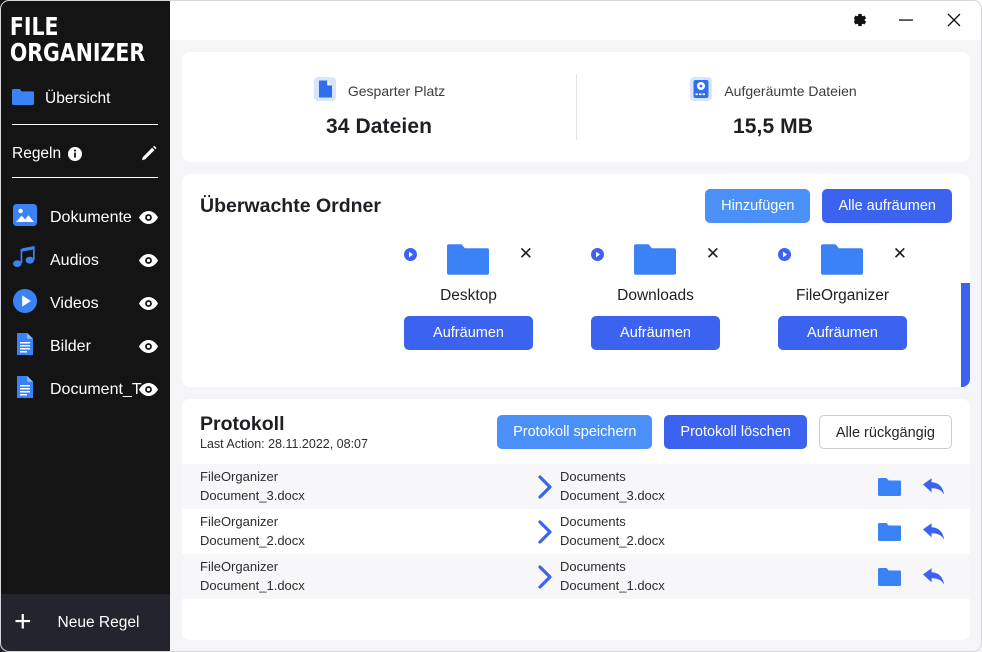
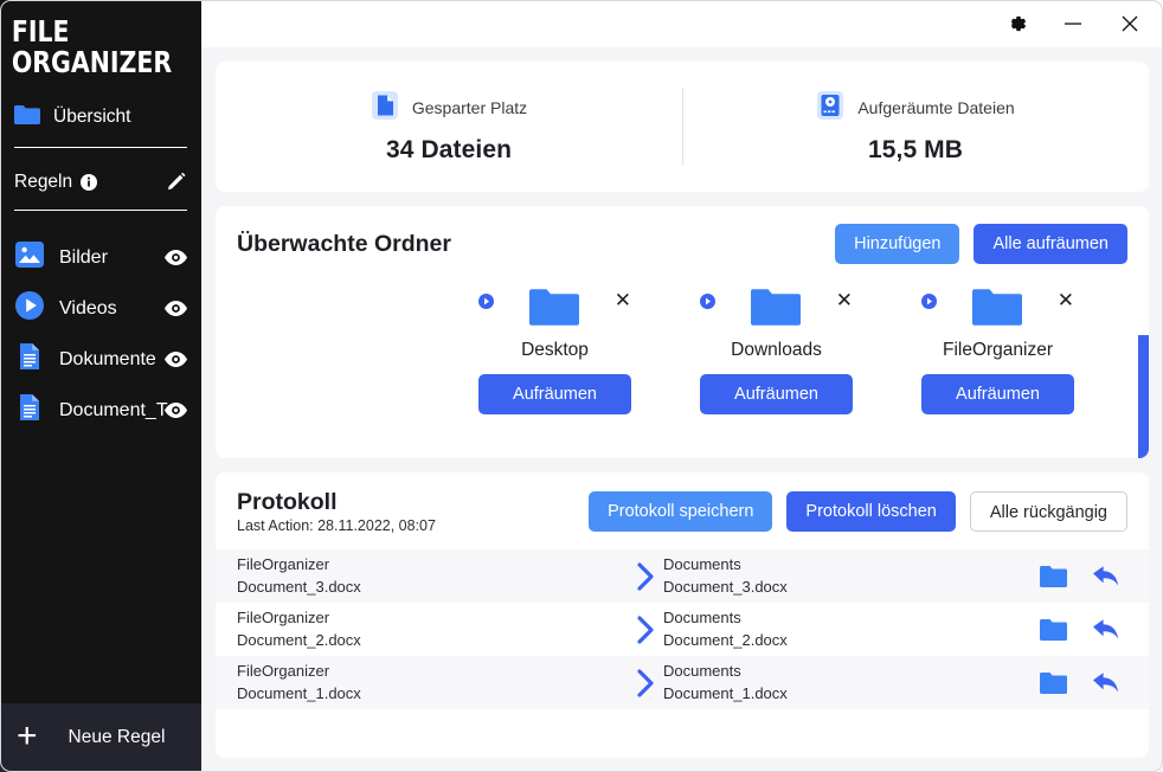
  FILE
  ORGANIZE
  Übersicht
  Regeln
- Dokumente
+ Bilder
- Audios
  Videos
- Bilder
+ Dokumente
  Document_T
  +
  Neue Regel
  Gesparter Platz
  34 Dateien
  Aufgeräumte Dateien
  15,5 MB
  Überwachte Ordner
  Hinzufügen
  Alle aufräumen
  ✕
  Desktop
  Aufräumen
  ✕
  Downloads
  Aufräumen
  ✕
  FileOrganizer
  Aufräumen
  Protokoll
  Last Action: 28.11.2022, 08:07
  Protokoll speichern
  Protokoll löschen
  Alle rückgängig
  FileOrganizer
  Document_3.docx
  Documents
  Document_3.docx
  FileOrganizer
  Document_2.docx
  Documents
  Document_2.docx
  FileOrganizer
  Document_1.docx
  Documents
  Document_1.docx
